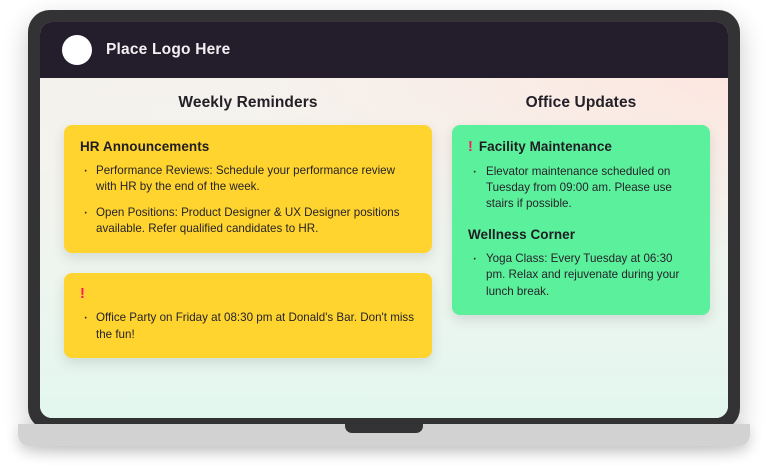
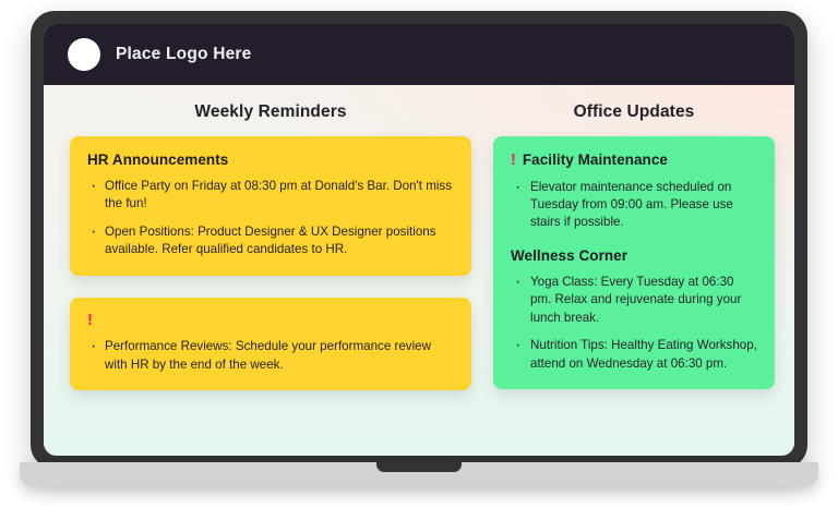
  Place Logo Here
  Weekly Reminders
  HR Announcements
- Performance Reviews: Schedule your performance review with HR by the end of the week.
+ Office Party on Friday at 08:30 pm at Donald's Bar. Don't miss the fun!
  Open Positions: Product Designer & UX Designer positions available. Refer qualified candidates to HR.
  !
- Office Party on Friday at 08:30 pm at Donald's Bar. Don't miss the fun!
+ Performance Reviews: Schedule your performance review with HR by the end of the week.
  Office Updates
  !
  Facility Maintenance
  Elevator maintenance scheduled on Tuesday from 09:00 am. Please use stairs if possible.
  Wellness Corner
  Yoga Class: Every Tuesday at 06:30 pm. Relax and rejuvenate during your lunch break.
+ Nutrition Tips: Healthy Eating Workshop, attend on Wednesday at 06:30 pm.
